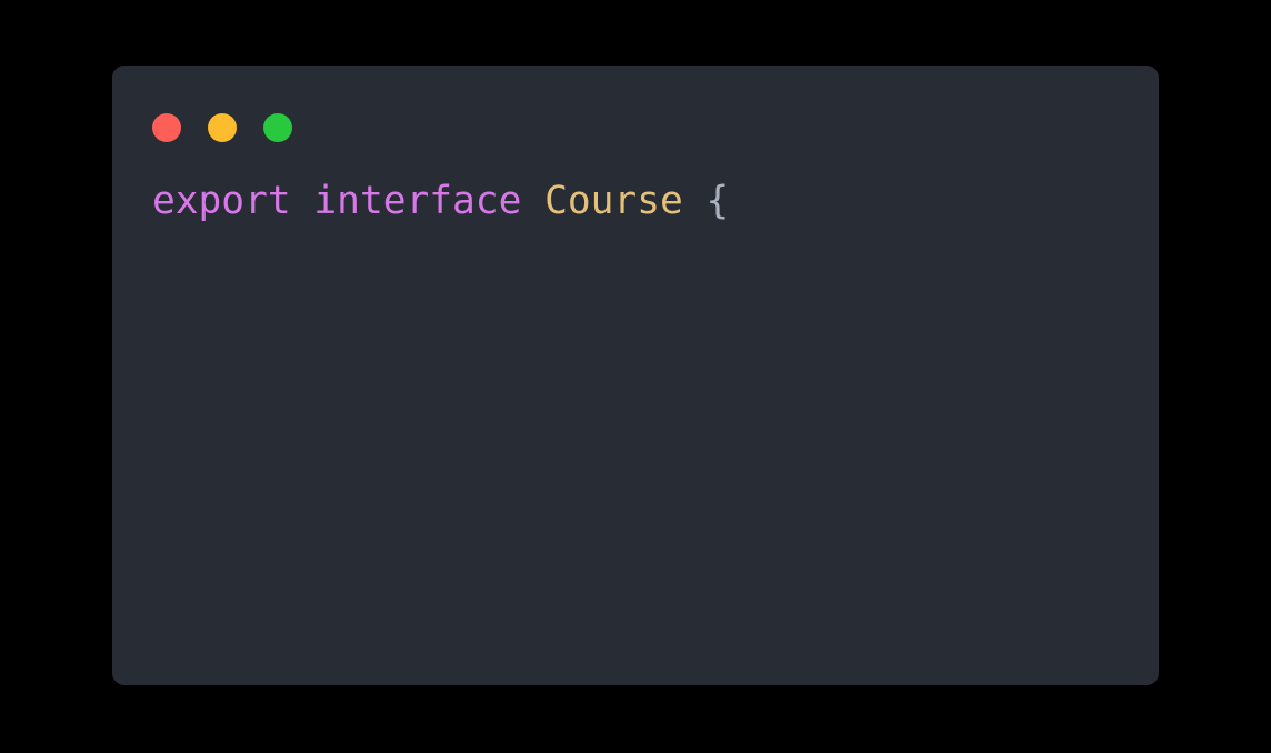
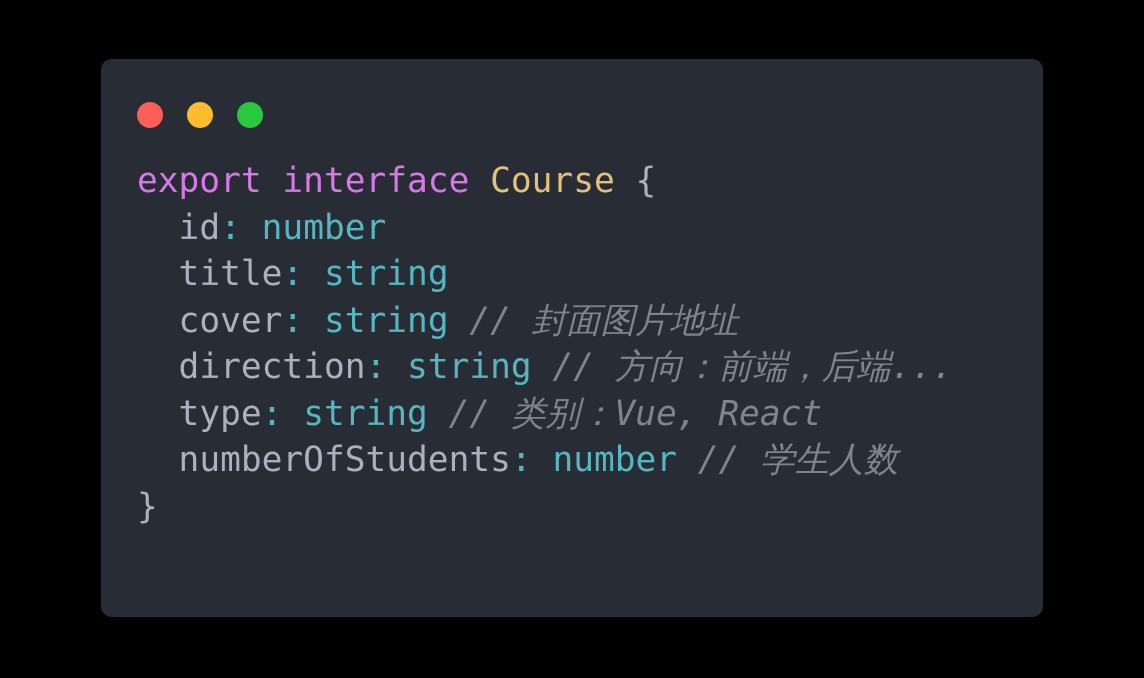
  export interface Course {
+ id: number
+ title: string
+ cover: string // 封面图片地址
+ direction: string // 方向：前端，后端...
+ type: string // 类别：Vue, React
+ numberOfStudents: number // 学生人数
+ }
